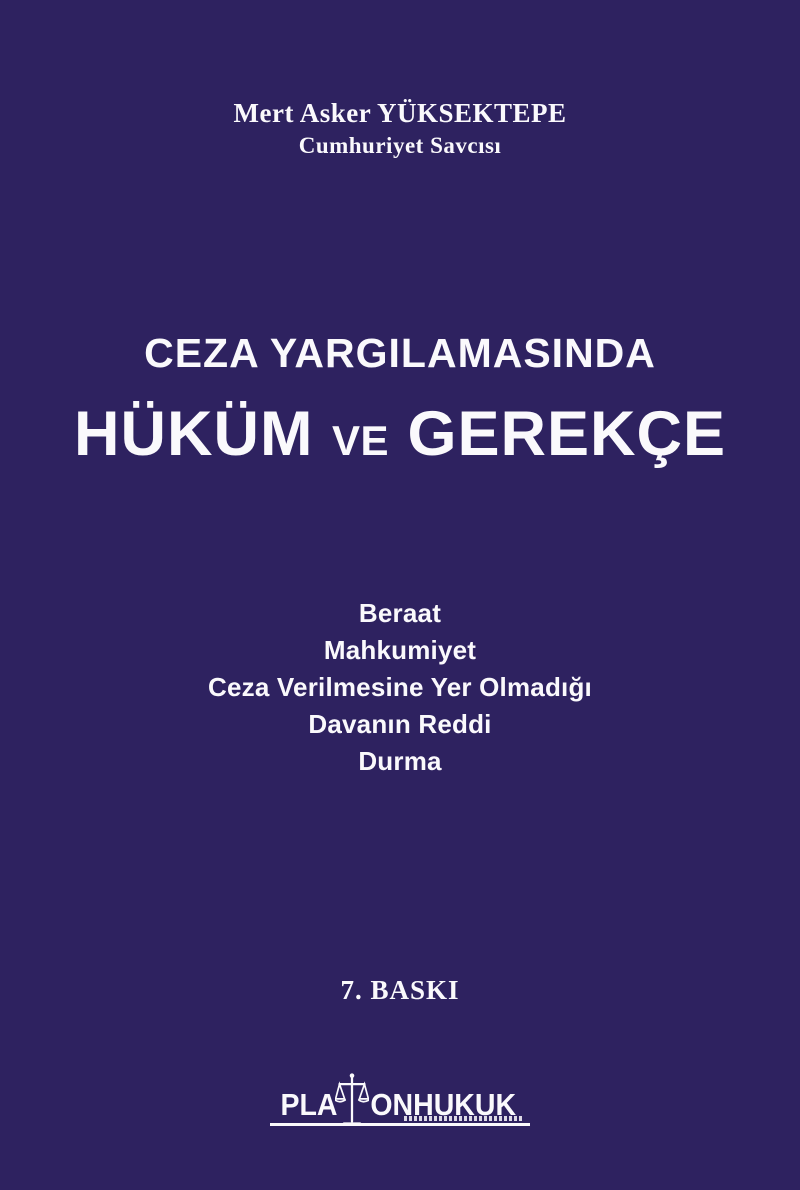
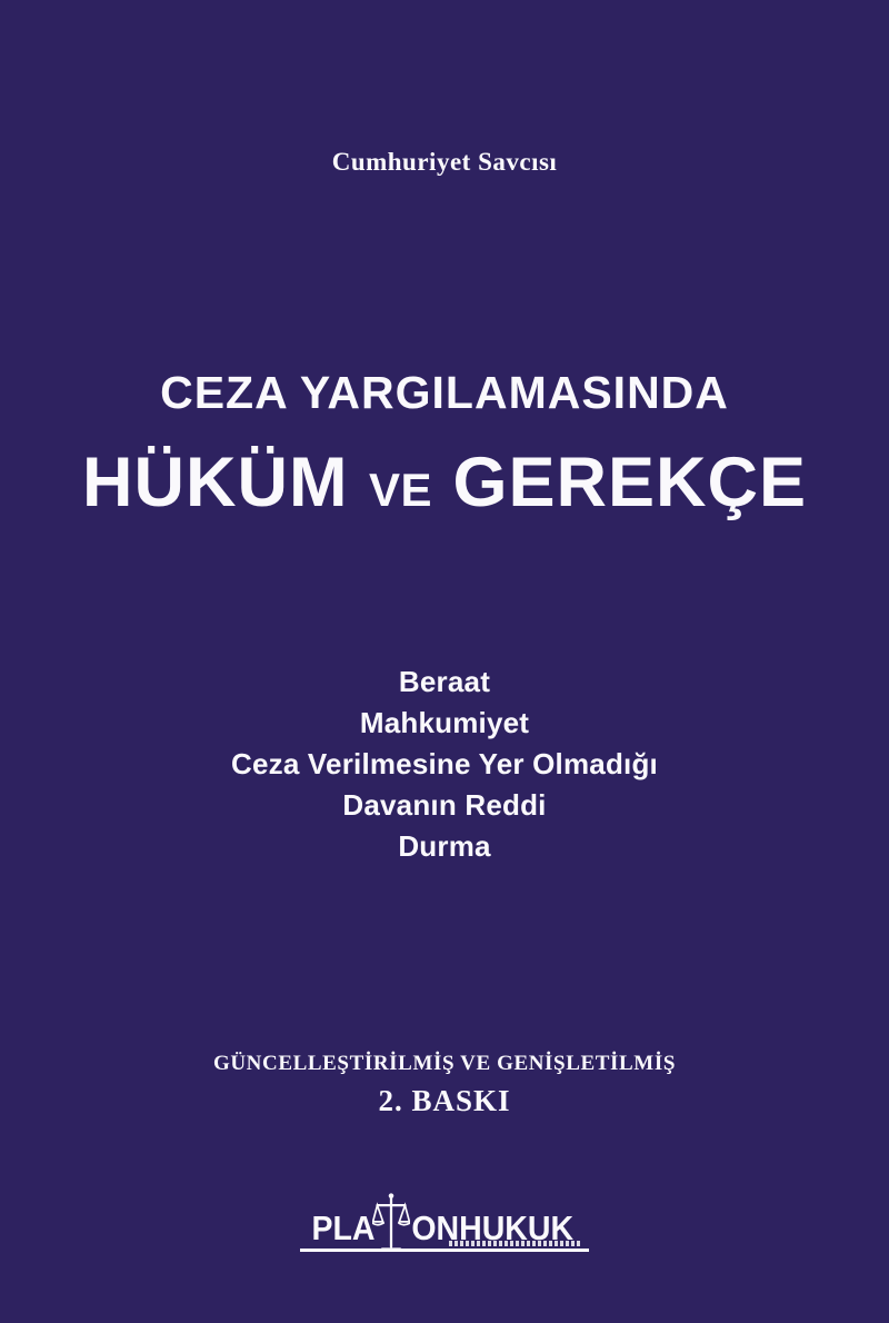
- Mert Asker YÜKSEKTEPE
  Cumhuriyet Savcısı
  CEZA YARGILAMASINDA
  HÜKÜM VE GEREKÇE
  Beraat
  Mahkumiyet
  Ceza Verilmesine Yer Olmadığı
  Davanın Reddi
  Durma
+ GÜNCELLEŞTİRİLMİŞ VE GENİŞLETİLMİŞ
- 7. BASKI
+ 2. BASKI
  PLA
  ONHUKUK
